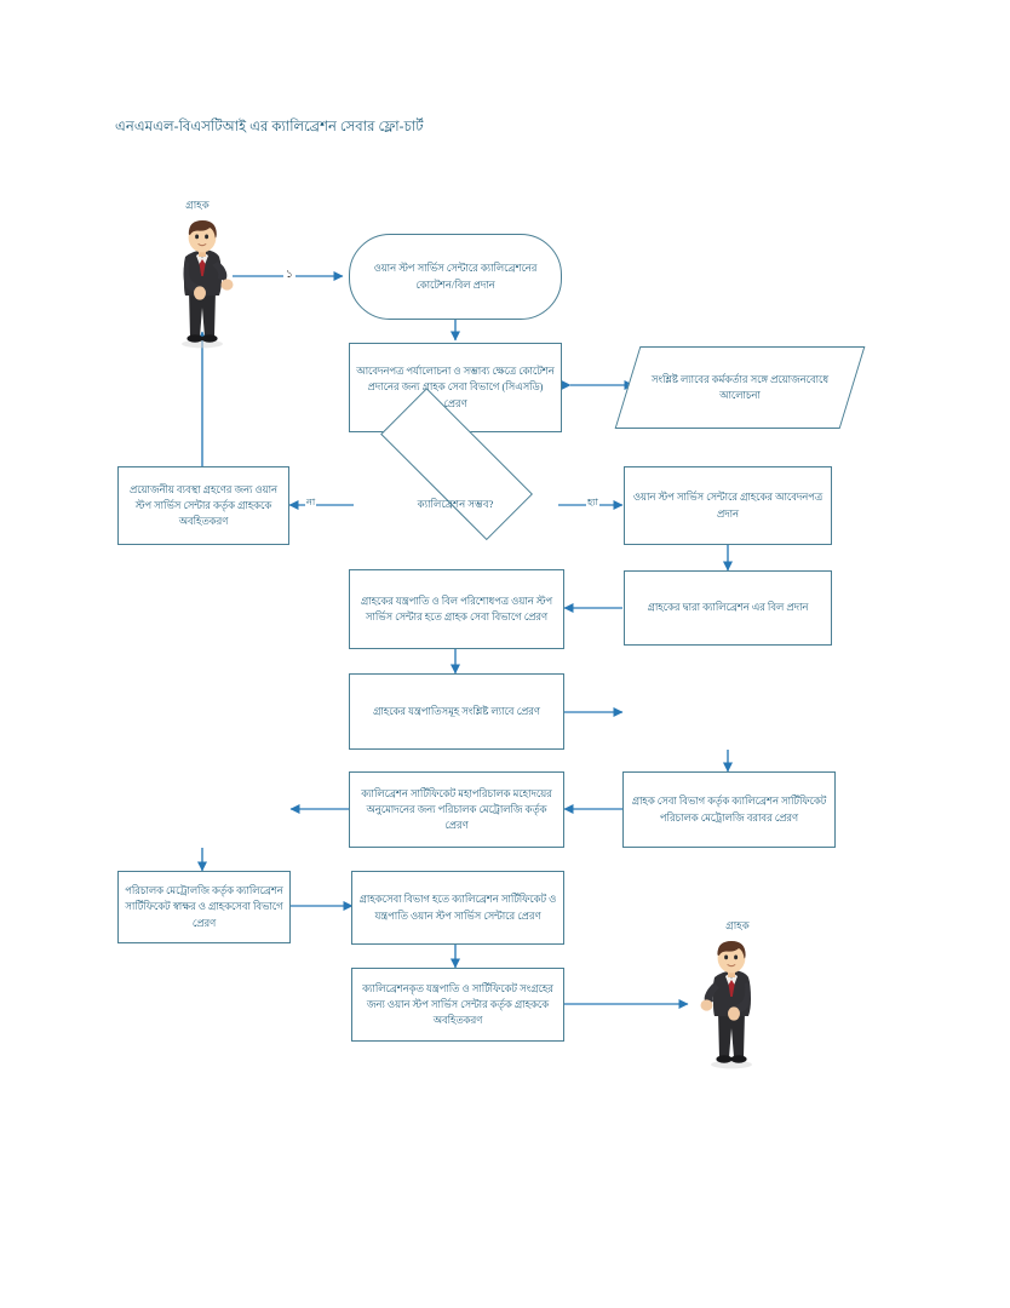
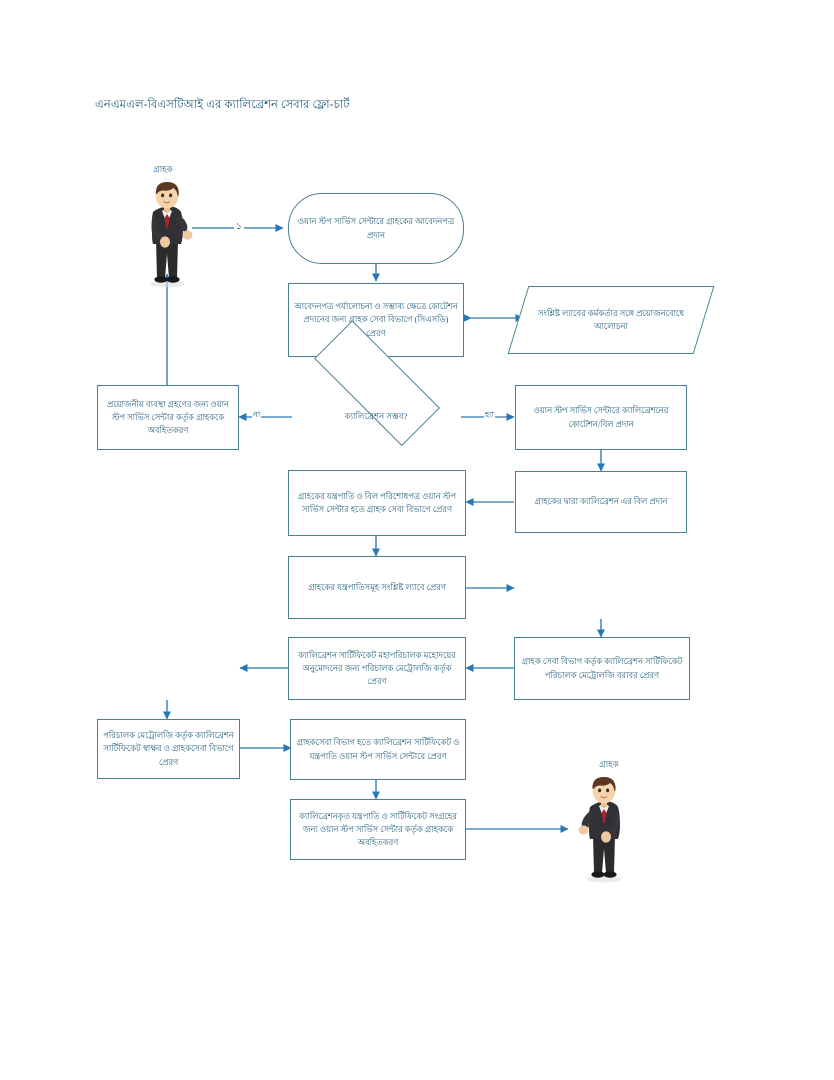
  এনএমএল-বিএসটিআই এর ক্যালিব্রেশন সেবার ফ্লো-চার্ট
  গ্রাহক
  গ্রাহক
  ১
  না
  হ্যা
- ওয়ান স্টপ সার্ভিস সেন্টারে ক্যালিব্রেশনের কোটেশন/বিল প্রদান
+ ওয়ান স্টপ সার্ভিস সেন্টারে গ্রাহকের আবেদনপত্র প্রদান
  আবেদনপত্র পর্যালোচনা ও সম্ভাব্য ক্ষেত্রে কোটেশন প্রদানের জন্যহক সেবা বিভাগে (সিএসডি) প্রেরণ
  সংশ্লিষ্ট ল্যাবের কর্মকর্তার সঙ্গে প্রয়োজনবোধে আলোচনা
  ক্যালিব্রেশন সম্ভব?
  প্রয়োজনীয় ব্যবস্থা গ্রহণের জন্য ওয়ান স্টপ সার্ভিস সেন্টার কর্তৃক গ্রাহককে অবহিতকরণ
- ওয়ান স্টপ সার্ভিস সেন্টারে গ্রাহকের আবেদনপত্র প্রদান
+ ওয়ান স্টপ সার্ভিস সেন্টারে ক্যালিব্রেশনের কোটেশন/বিল প্রদান
  গ্রাহকের দ্বারা ক্যালিব্রেশন এর বিল প্রদান
  গ্রাহকের যন্ত্রপাতি ও বিল পরিশোধপত্র ওয়ান স্টপ সার্ভিস সেন্টার হতে গ্রাহক সেবা বিভাগে প্রেরণ
  গ্রাহকের যন্ত্রপাতিসমূহ সংশ্লিষ্ট ল্যাবে প্রেরণ
  গ্রাহক সেবা বিভাগ কর্তৃক ক্যালিব্রেশন সার্টিফিকেট পরিচালক মেট্রোলজি বরাবর প্রেরণ
  ক্যালিব্রেশন সার্টিফিকেট মহাপরিচালক মহোদয়ের অনুমোদনের জন্য পরিচালক মেট্রোলজি কর্তৃক প্রেরণ
  পরিচালক মেট্রোলজি কর্তৃক ক্যালিব্রেশন সার্টিফিকেট স্বাক্ষর ও গ্রাহকসেবা বিভাগে প্রেরণ
  গ্রাহকসেবা বিভাগ হতে ক্যালিব্রেশন সার্টিফিকেট ও যন্ত্রপাতি ওয়ান স্টপ সার্ভিস সেন্টারে প্রেরণ
  ক্যালিব্রেশনকৃত যন্ত্রপাতি ও সার্টিফিকেট সংগ্রহের জন্য ওয়ান স্টপ সার্ভিস সেন্টার কর্তৃক গ্রাহককে অবহিতকরণ
